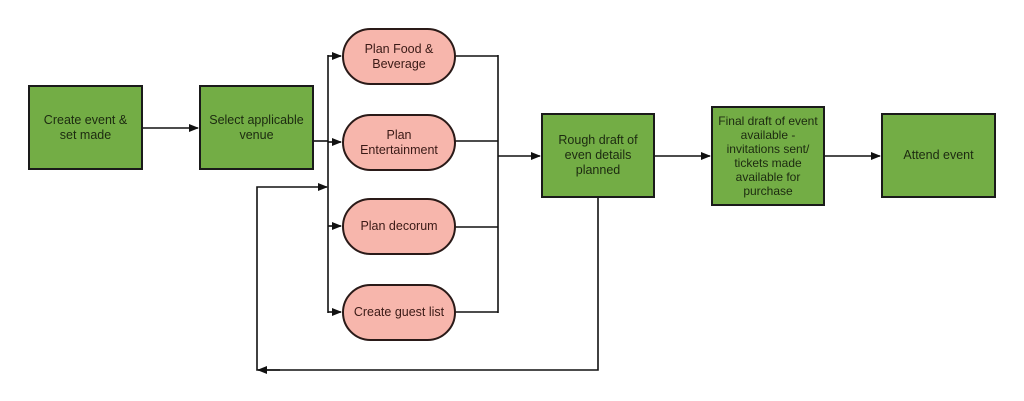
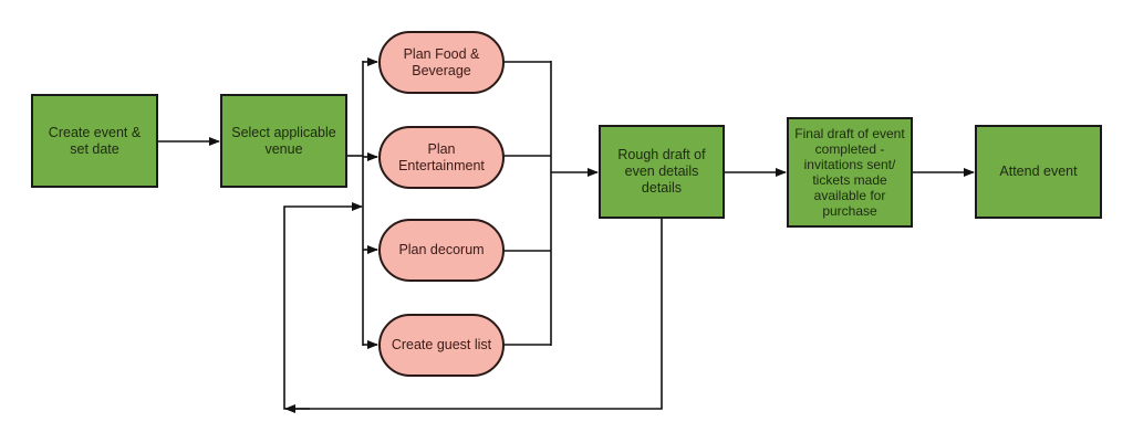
- Create event & set made
+ Create event & set date
  Select applicable venue
  Plan Food & Beverage
  Plan Entertainment
  Plan decorum
  Create guest list
- Rough draft of even details planned
+ Rough draft of even details details
- Final draft of event available - invitations sent/ tickets made available for purchase
+ Final draft of event completed - invitations sent/ tickets made available for purchase
  Attend event
